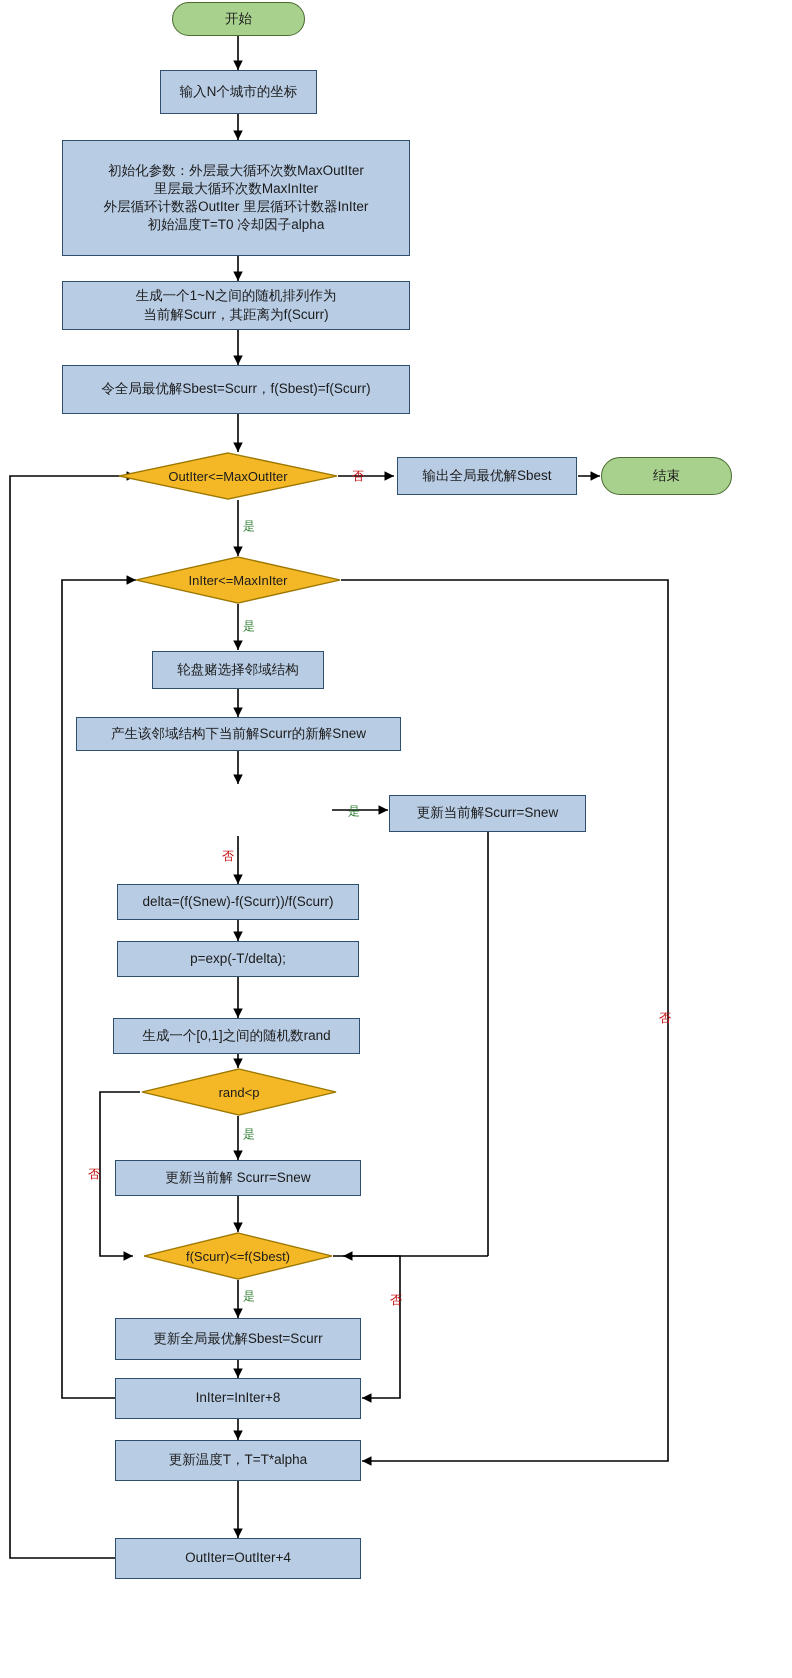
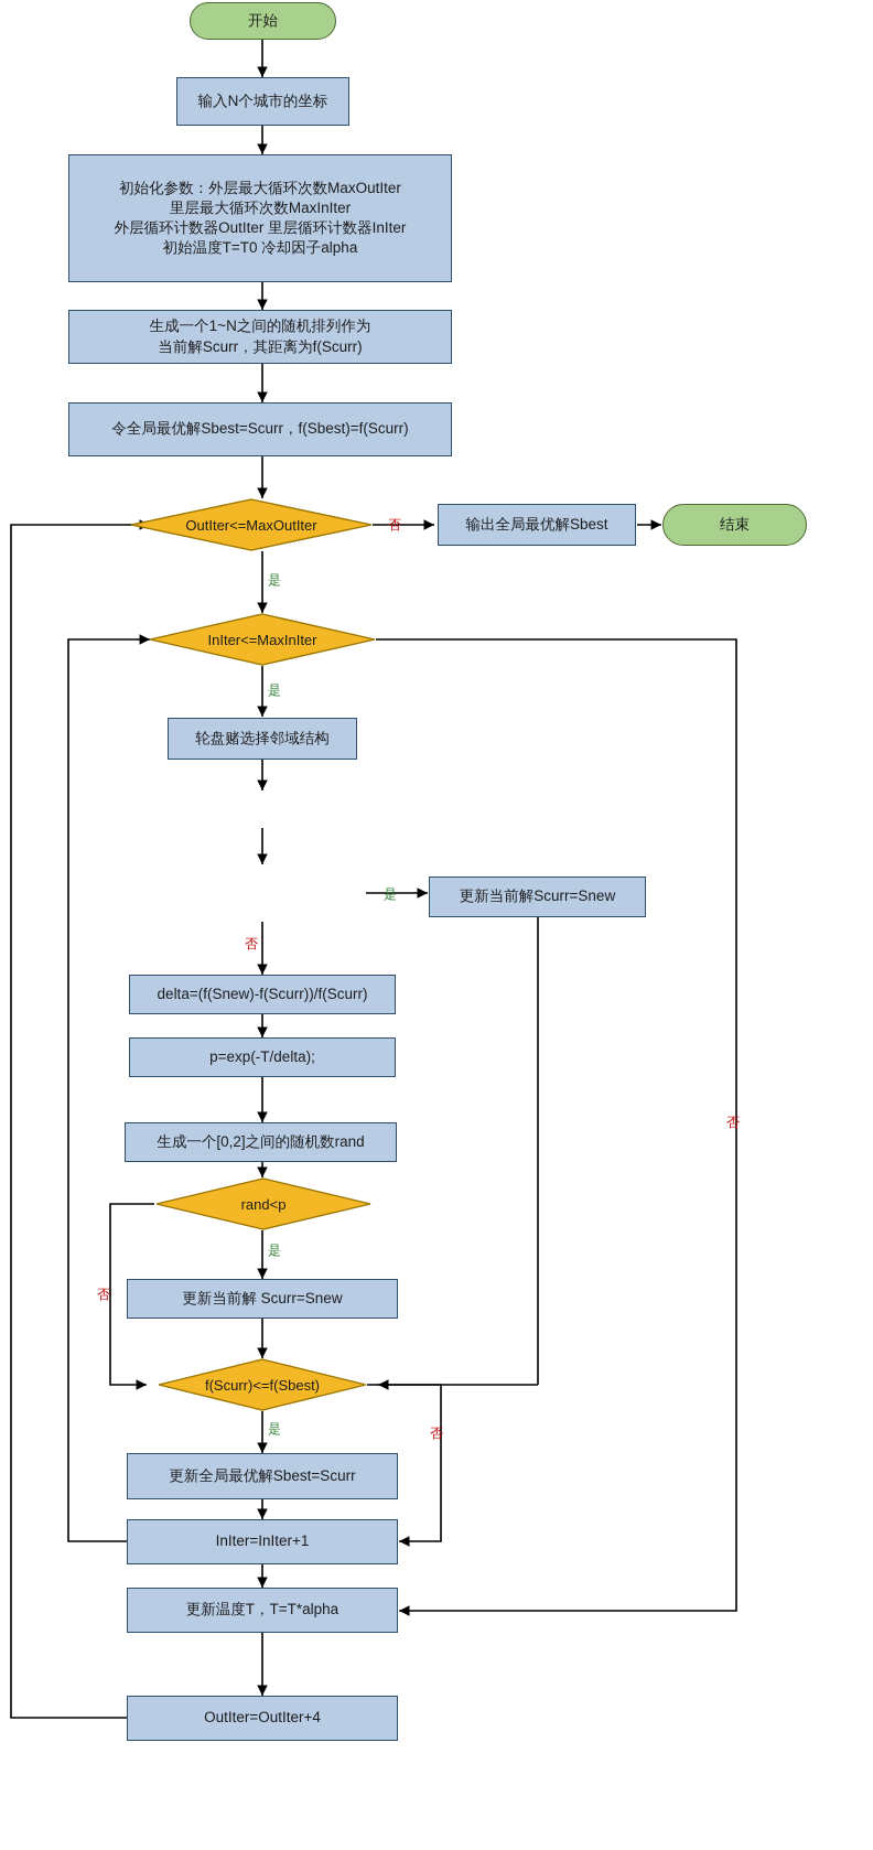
  开始
  输入N个城市的坐标
  初始化参数：外层最大循环次数MaxOutIter
  里层最大循环次数MaxInIter
  外层循环计数器OutIter 里层循环计数器InIter
  初始温度T=T0 冷却因子alpha
  生成一个1~N之间的随机排列作为
  当前解Scurr，其距离为f(Scurr)
  令全局最优解Sbest=Scurr，f(Sbest)=f(Scurr)
  OutIter<=MaxOutIter
  否
  是
  输出全局最优解Sbest
  结束
  InIter<=MaxInIter
  是
  否
  轮盘赌选择邻域结构
- 产生该邻域结构下当前解Scurr的新解Snew
  是
  否
  更新当前解Scurr=Snew
  delta=(f(Snew)-f(Scurr))/f(Scurr)
  p=exp(-T/delta);
- 生成一个[0,1]之间的随机数rand
+ 生成一个[0,2]之间的随机数rand
  rand<p
  是
  否
  更新当前解 Scurr=Snew
  f(Scurr)<=f(Sbest)
  是
  否
  更新全局最优解Sbest=Scurr
- InIter=InIter+8
+ InIter=InIter+1
  更新温度T，T=T*alpha
  OutIter=OutIter+4
